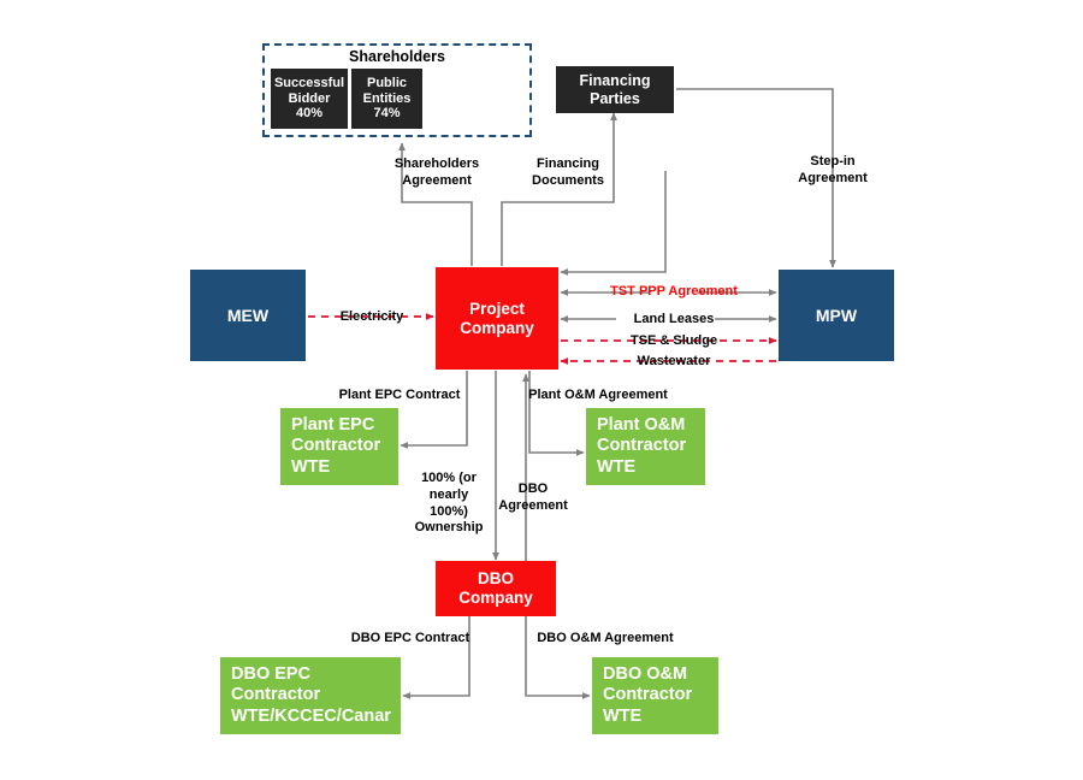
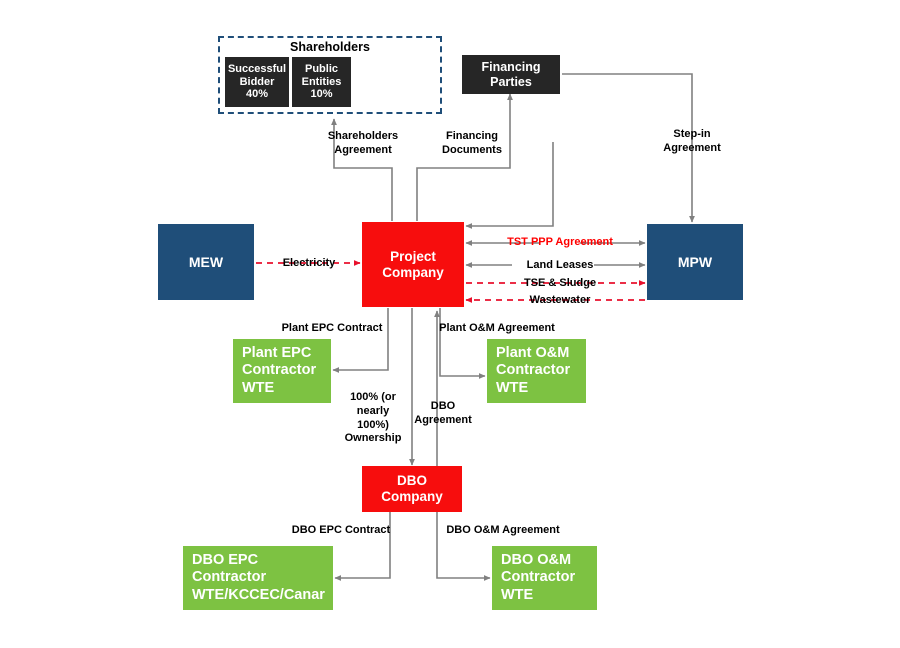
  Shareholders
  Successful Bidder
  40%
  Public Entities
- 74%
+ 10%
  Financing
  Parties
  MEW
  MPW
  Project
  Company
  DBO
  Company
  Plant EPC
  Contractor
  WTE
  Plant O&M
  Contractor
  WTE
  DBO EPC
  Contractor
  WTE/KCCEC/Canar
  DBO O&M
  Contractor
  WTE
  Shareholders
  Agreement
  Financing
  Documents
  Step-in
  Agreement
  Electricity
  TST PPP Agreement
  Land Leases
  TSE & Sludge
  Wastewater
  Plant EPC Contract
  Plant O&M Agreement
  100% (or
  nearly
  100%)
  Ownership
  DBO
  Agreement
  DBO EPC Contract
  DBO O&M Agreement
